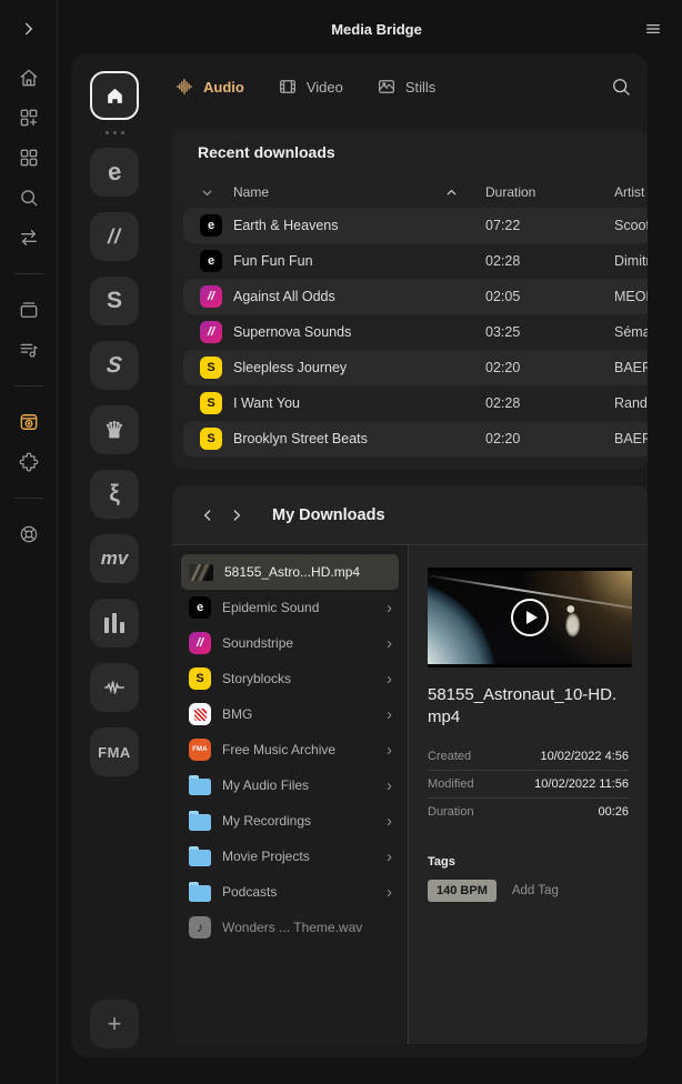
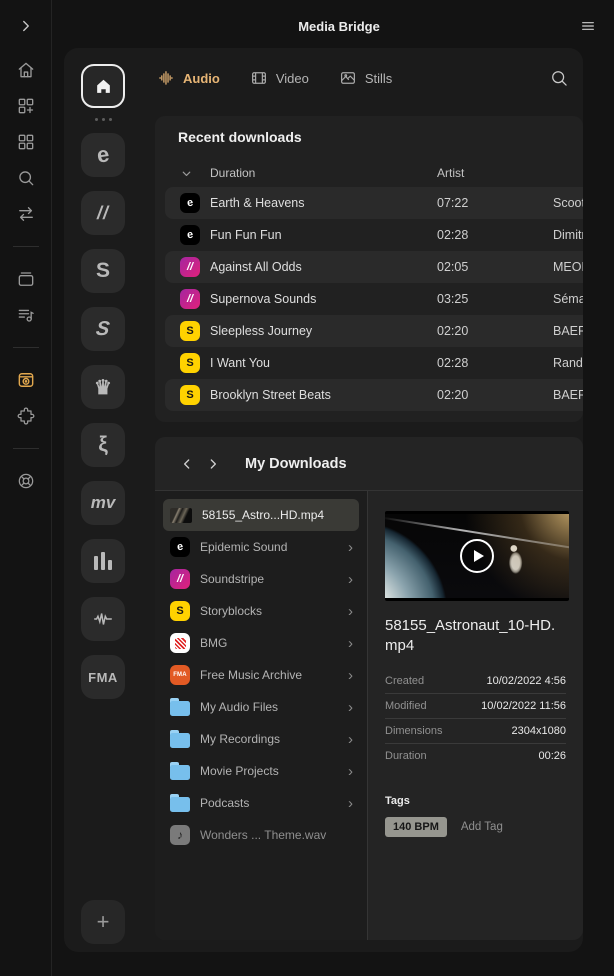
  Media Bridge
  //
  S
  ♛
  ξ
  mv
  FMA
  +
  Audio
  Video
  Stills
  Recent downloads
- Name
  Duration
  Artist
  Earth & Heavens
  07:22
  Fun Fun Fun
  02:28
  Dimit
  //
  Against All Odds
  02:05
  //
  Supernova Sounds
  03:25
  Séma
  S
  Sleepless Journey
  02:20
  BAER
  S
  I Want You
  02:28
  Rand
  S
  Brooklyn Street Beats
  02:20
  BAER
  My Downloads
  58155_Astro...HD.mp4
  Epidemic Sound
  ›
  //
  Soundstripe
  ›
  S
  Storyblocks
  ›
  BMG
  ›
  Free Music Archive
  ›
  My Audio Files
  ›
  My Recordings
  ›
  Movie Projects
  ›
  Podcasts
  ›
  ♪
  Wonders ... Theme.wav
  58155_Astronaut_10-HD.mp4
  Created
  10/02/2022 4:56
  Modified
  10/02/2022 11:56
+ Dimensions
+ 2304x1080
  Duration
  00:26
  Tags
  140 BPM
  Add Tag
